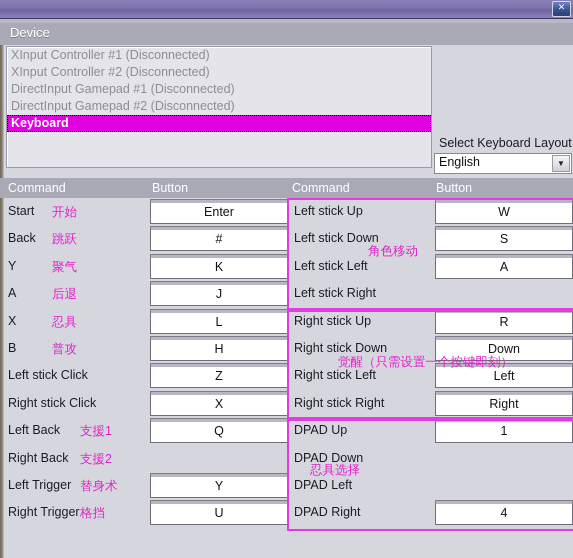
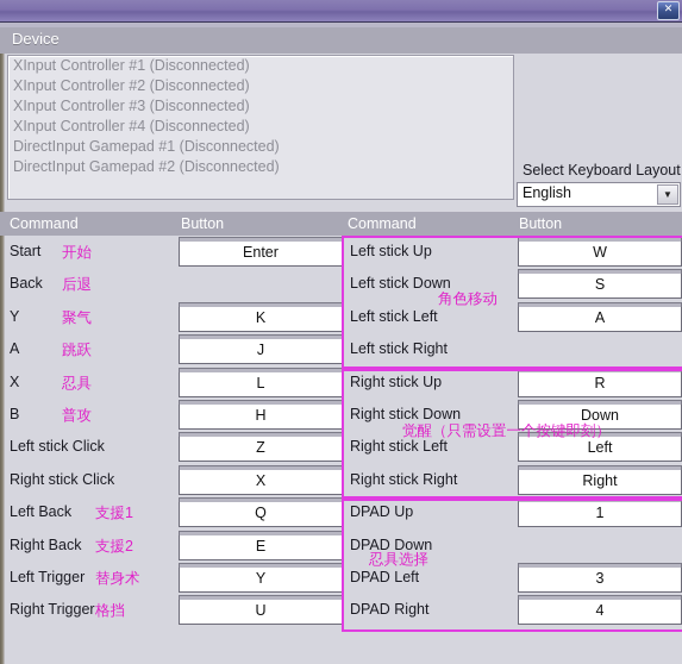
  ✕
  Device
  XInput Controller #1 (Disconnected)
  XInput Controller #2 (Disconnected)
+ XInput Controller #3 (Disconnected)
+ XInput Controller #4 (Disconnected)
  DirectInput Gamepad #1 (Disconnected)
  DirectInput Gamepad #2 (Disconnected)
- Keyboard
  Select Keyboard Layout
  English
  ▼
  Command
  Button
  Command
  Button
  Start
  开始
  Enter
  Back
- 跳跃
+ 后退
- #
  Y
  聚气
  K
  A
- 后退
+ 跳跃
  J
  X
  忍具
  L
  B
  普攻
  H
  Left stick Click
  Z
  Right stick Click
  X
  Left Back
  支援1
  Q
  Right Back
  支援2
+ E
  Left Trigger
  替身术
  Y
  Right Trigger
  格挡
  U
  Left stick Up
  W
  Left stick Down
  S
  Left stick Left
  A
  Left stick Right
  Right stick Up
  R
  Right stick Down
  Down
  Right stick Left
  Left
  Right stick Right
  Right
  DPAD Up
  1
  DPAD Down
  DPAD Left
+ 3
  DPAD Right
  4
  角色移动
  觉醒（只需设置一个按键即刻）
  忍具选择
